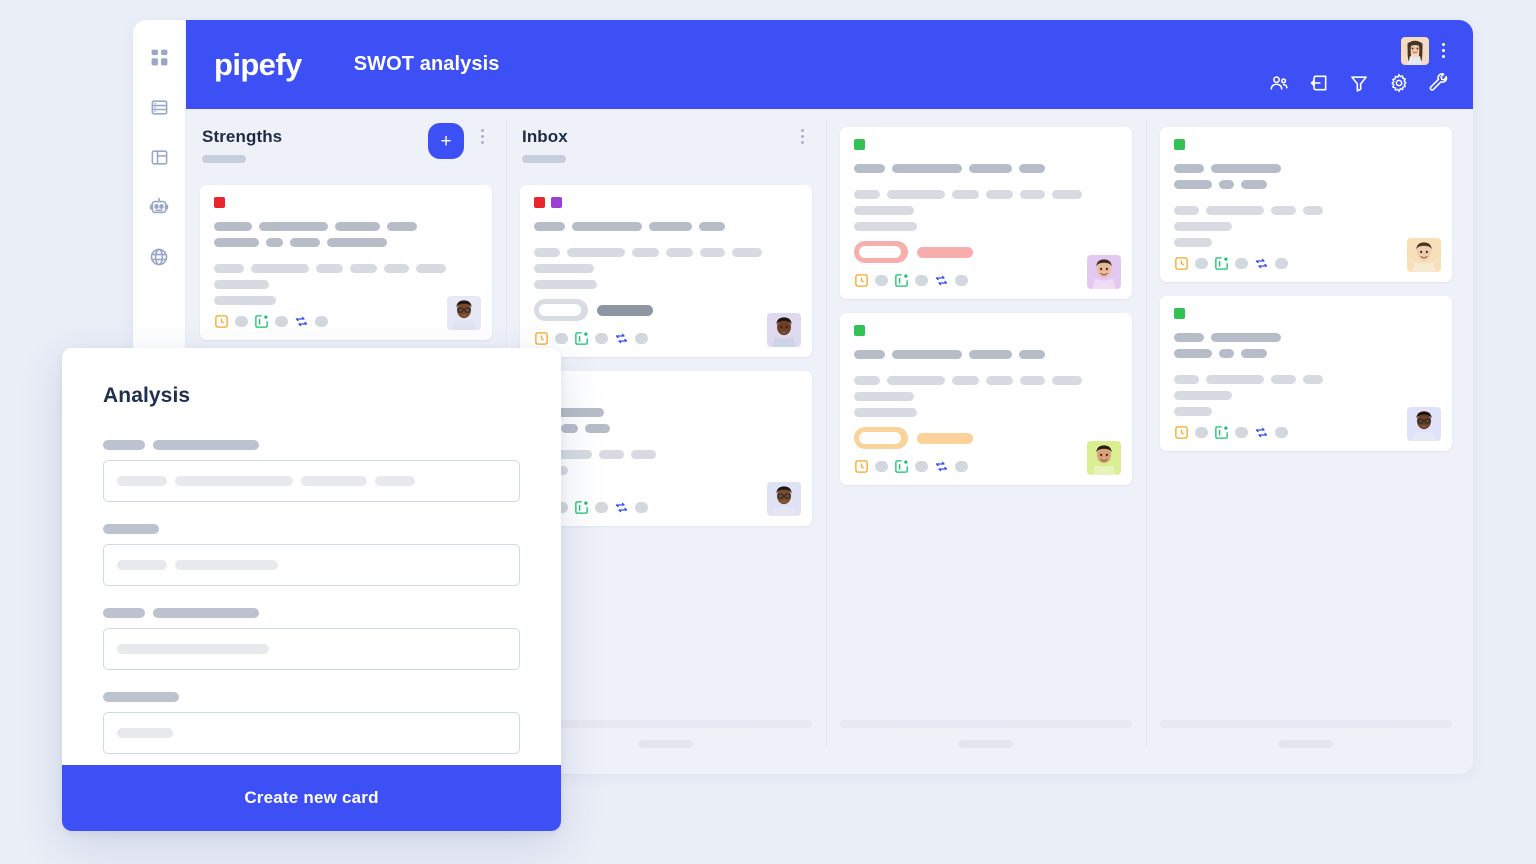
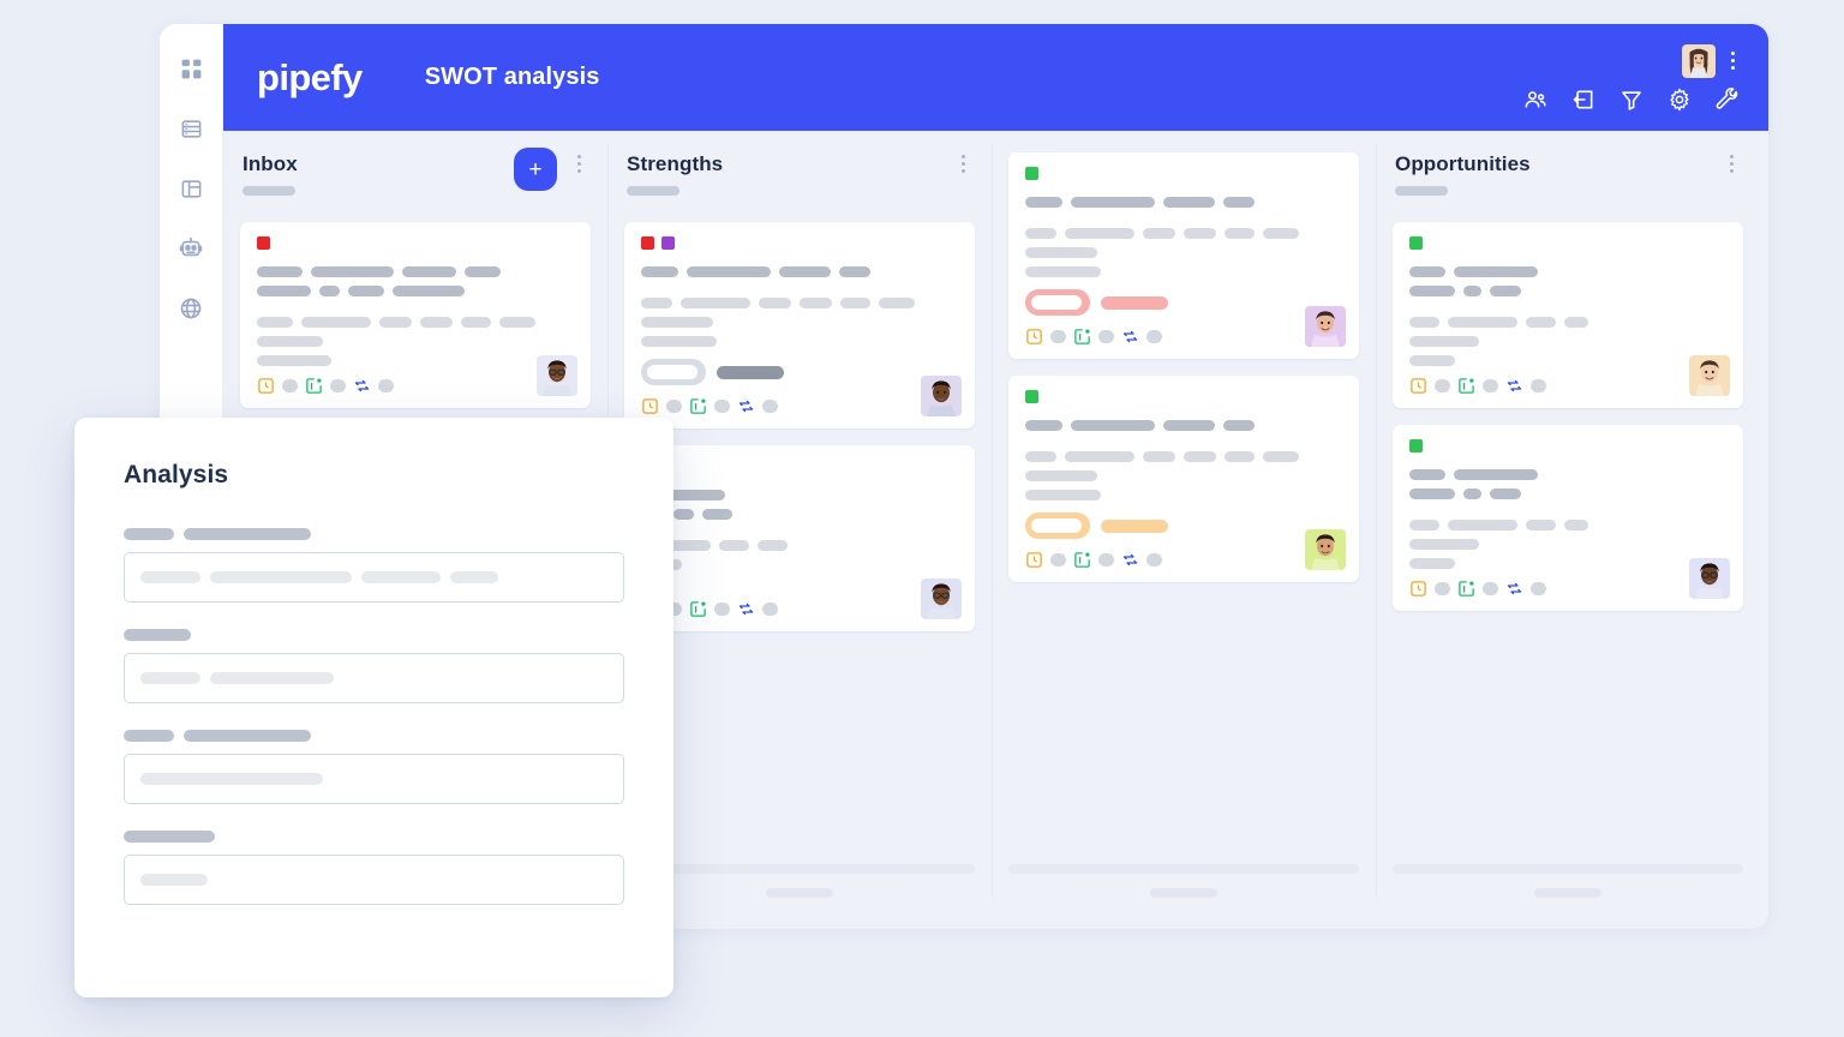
  pipefy
  SWOT analysis
- Strengths
+ Inbox
  +
- Inbox
+ Strengths
+ Opportunities
  Analysis
- Create new card
